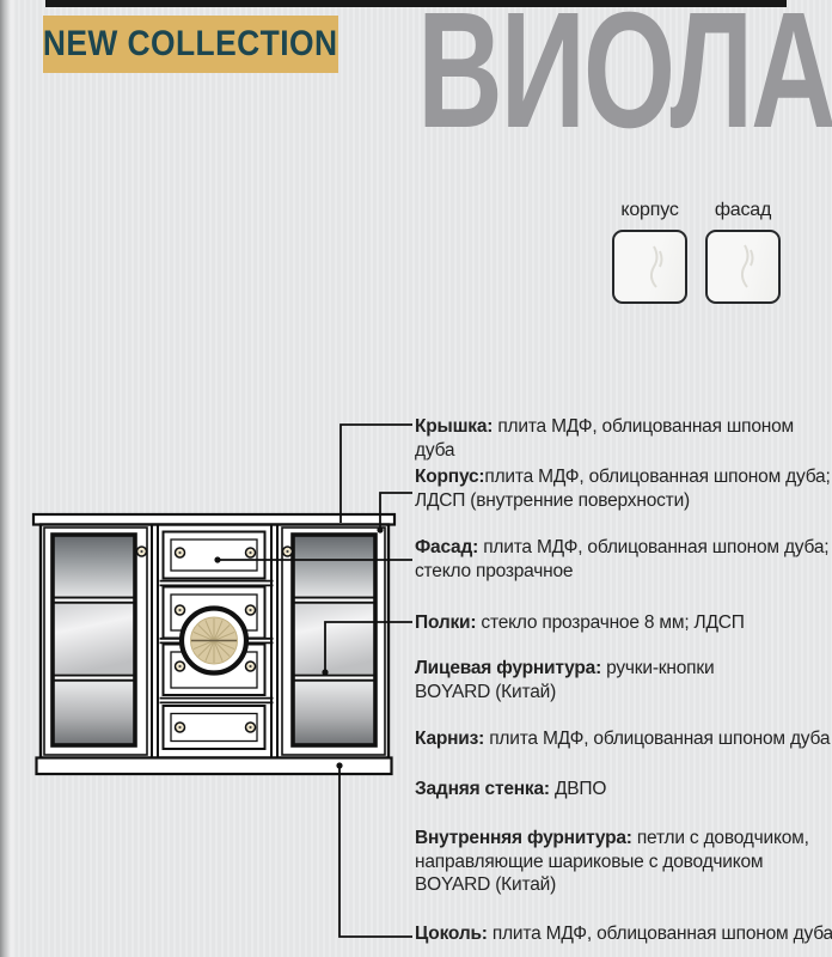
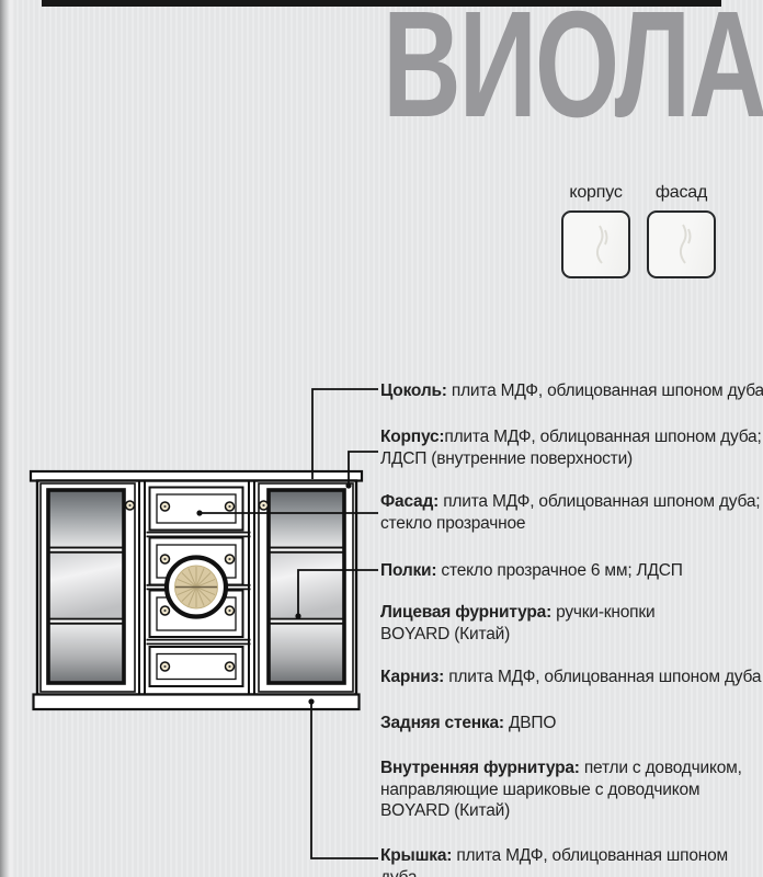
- NEW COLLECTION
  ВИОЛА
  корпус
  фасад
- Крышка: плита МДФ, облицованная шпоном дуба
+ Цоколь: плита МДФ, облицованная шпоном дуба
  Корпус:плита МДФ, облицованная шпоном дуба;
  ЛДСП (внутренние поверхности)
  Фасад: плита МДФ, облицованная шпоном дуба;
  стекло прозрачное
- Полки: стекло прозрачное 8 мм; ЛДСП
+ Полки: стекло прозрачное 6 мм; ЛДСП
  Лицевая фурнитура: ручки-кнопки
  BOYARD (Китай)
  Карниз: плита МДФ, облицованная шпоном дуба
  Задняя стенка: ДВПО
  Внутренняя фурнитура: петли с доводчиком,
  направляющие шариковые с доводчиком
  BOYARD (Китай)
- Цоколь: плита МДФ, облицованная шпоном дуба
+ Крышка: плита МДФ, облицованная шпоном
